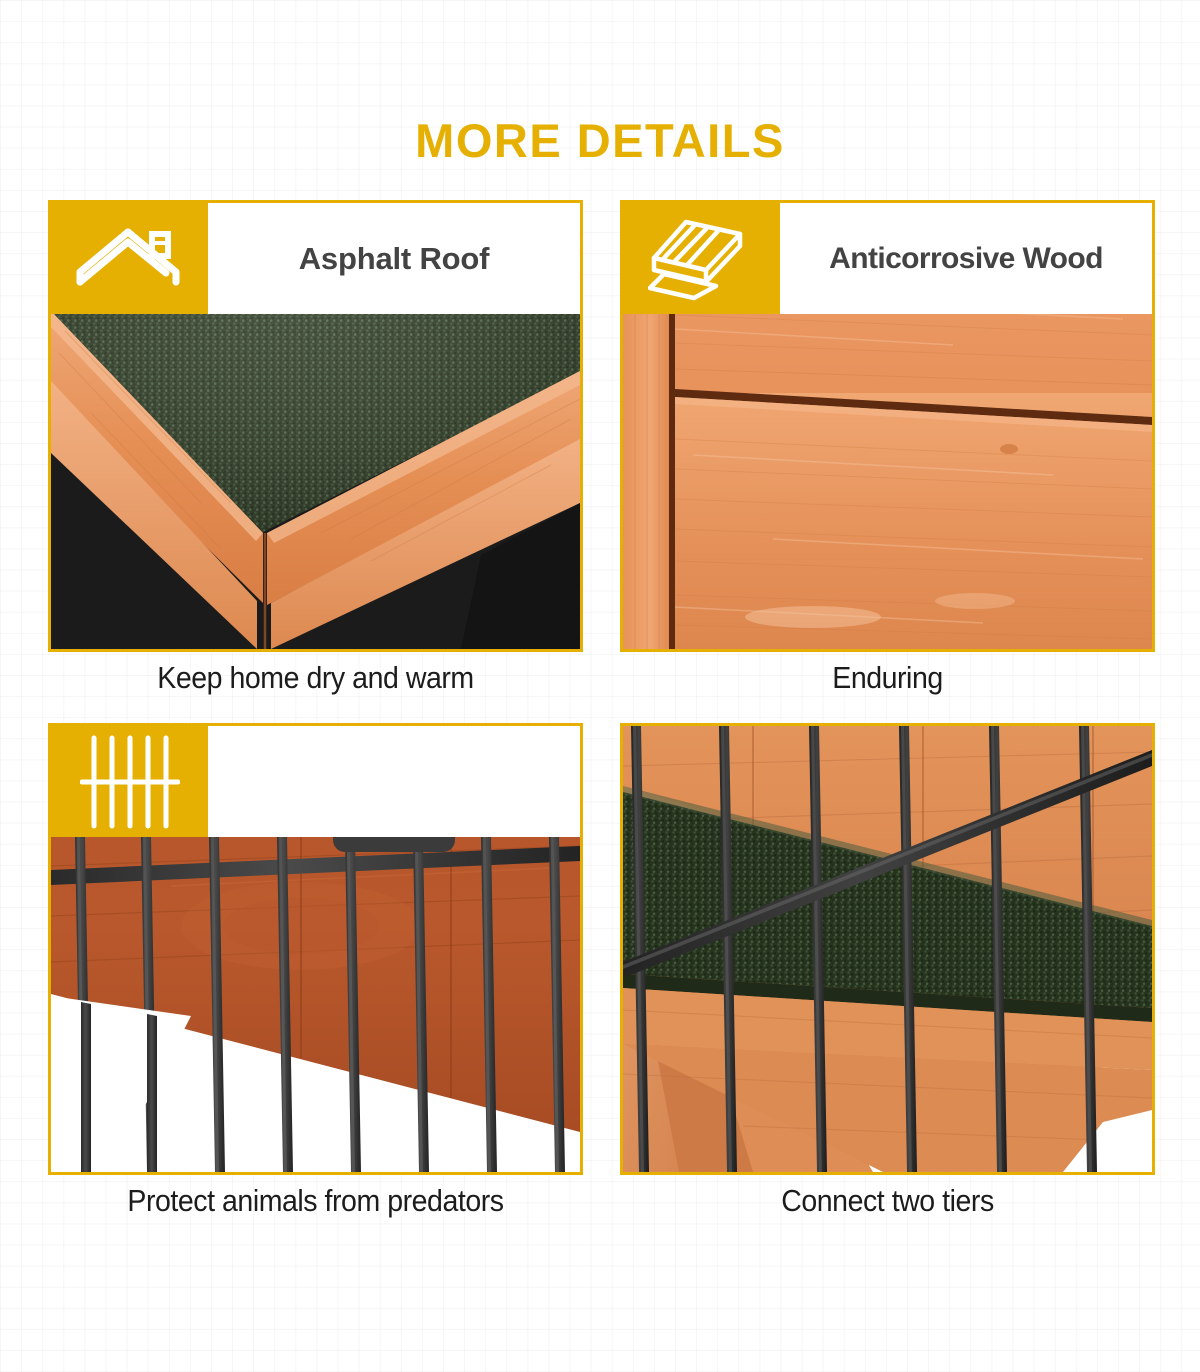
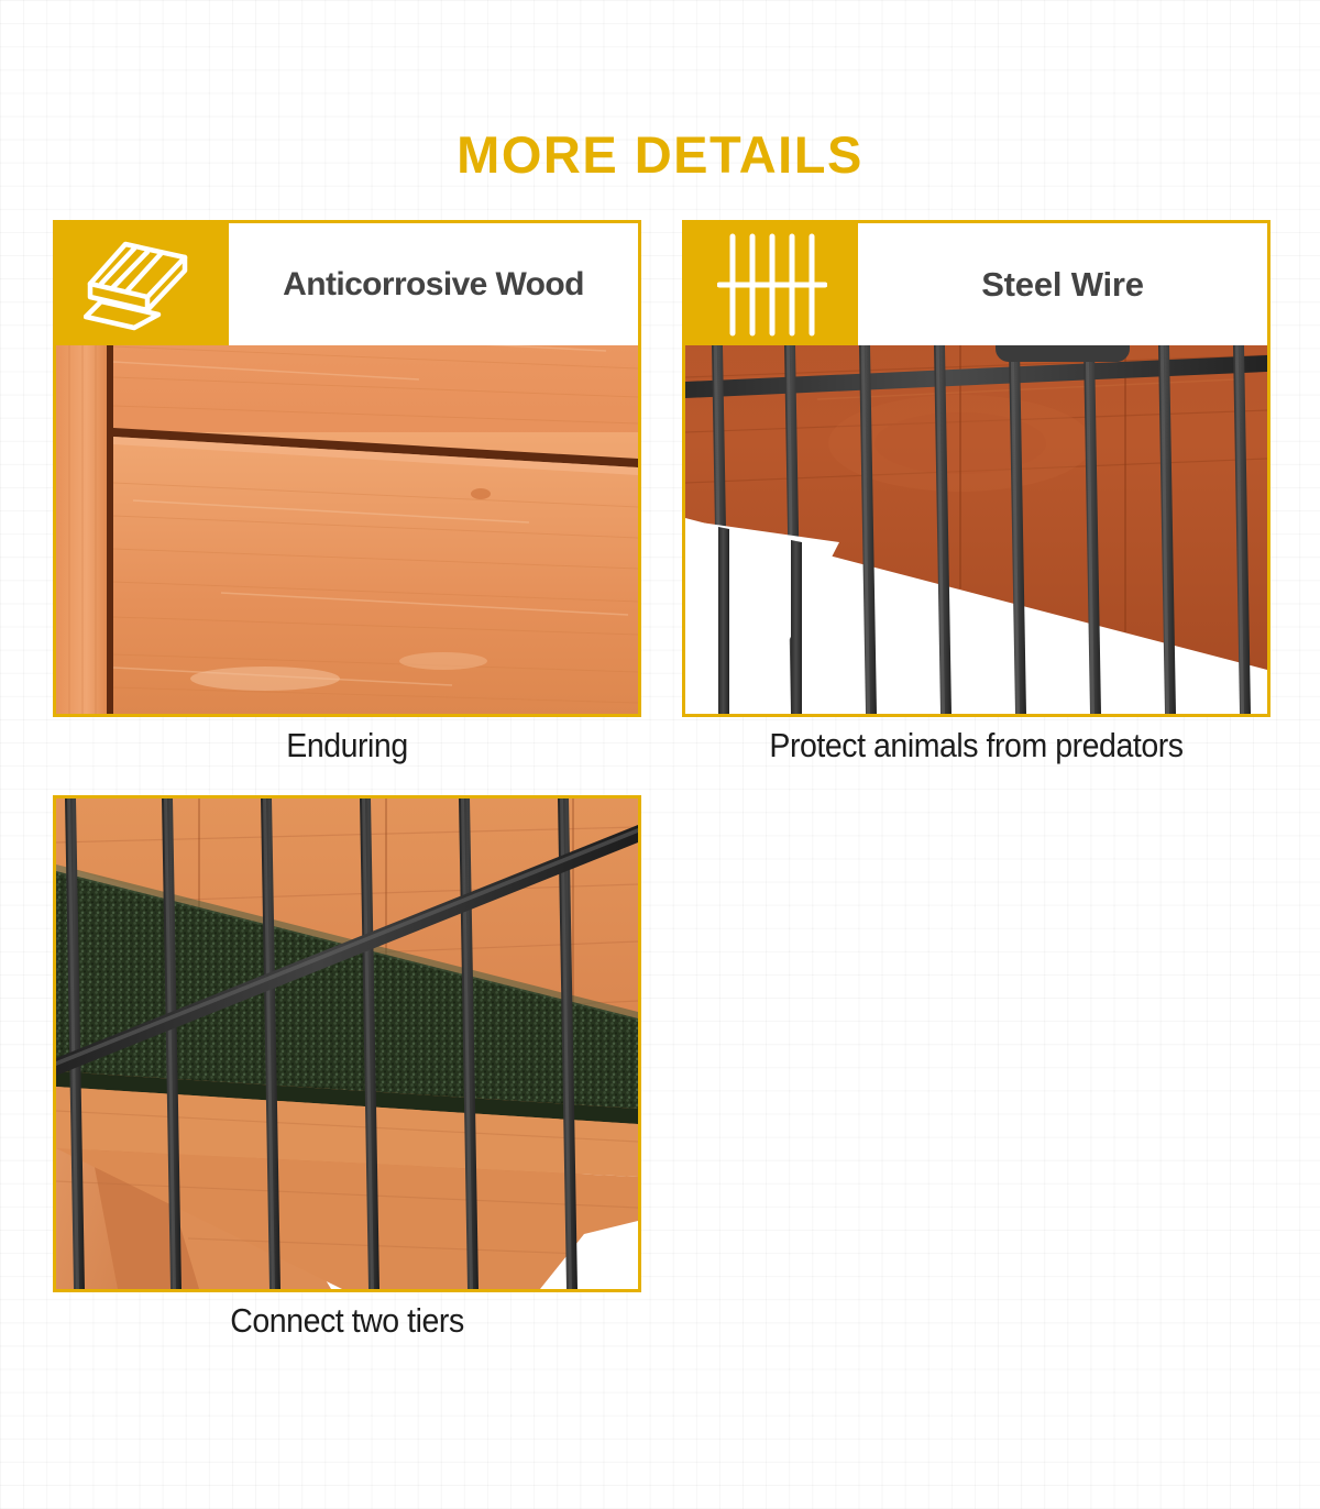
  MORE DETAILS
- Asphalt Roof
- Keep home dry and warm
  Anticorrosive Wood
  Enduring
+ Steel Wire
  Protect animals from predators
  Connect two tiers
